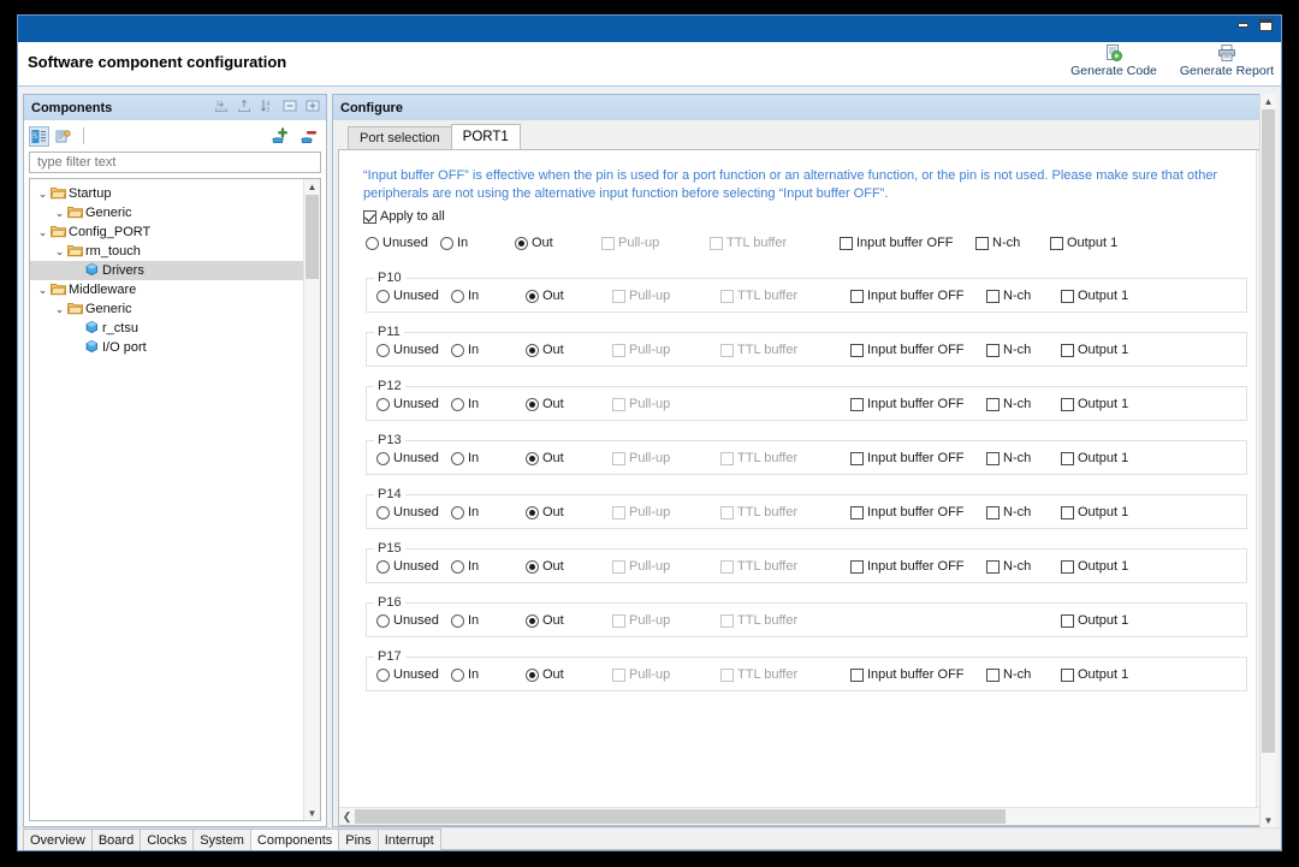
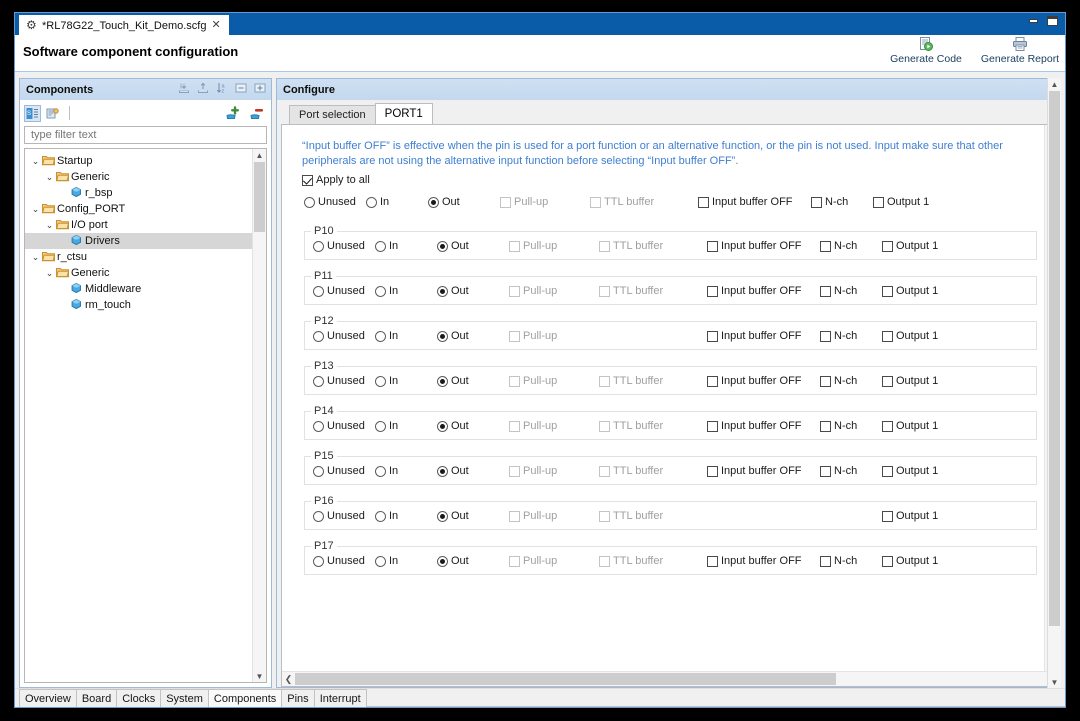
+ *RL78G22_Touch_Kit_Demo.scfg
+ ✕
  Software component configuration
  Generate Code
  Generate Report
  Components
  type filter text
  ⌄
  Startup
  ⌄
  Generic
+ r_bsp
  ⌄
  Config_PORT
  ⌄
- rm_touch
+ I/O port
  Drivers
  ⌄
- Middleware
+ r_ctsu
  ⌄
  Generic
- r_ctsu
+ Middleware
- I/O port
+ rm_touch
  ▲
  ▼
  Configure
  Port selection
  PORT1
- “Input buffer OFF” is effective when the pin is used for a port function or an alternative function, or the pin is not used. Please make sure that other peripherals are not using the alternative input function before selecting “Input buffer OFF”.
+ “Input buffer OFF” is effective when the pin is used for a port function or an alternative function, or the pin is not used. Input make sure that other peripherals are not using the alternative input function before selecting “Input buffer OFF”.
  Apply to all
  Unused
  In
  Out
  Pull-up
  TTL buffer
  Input buffer OFF
  N-ch
  Output 1
  P10
  Unused
  In
  Out
  Pull-up
  TTL buffer
  Input buffer OFF
  N-ch
  Output 1
  P11
  Unused
  In
  Out
  Pull-up
  TTL buffer
  Input buffer OFF
  N-ch
  Output 1
  P12
  Unused
  In
  Out
  Pull-up
  Input buffer OFF
  N-ch
  Output 1
  P13
  Unused
  In
  Out
  Pull-up
  TTL buffer
  Input buffer OFF
  N-ch
  Output 1
  P14
  Unused
  In
  Out
  Pull-up
  TTL buffer
  Input buffer OFF
  N-ch
  Output 1
  P15
  Unused
  In
  Out
  Pull-up
  TTL buffer
  Input buffer OFF
  N-ch
  Output 1
  P16
  Unused
  In
  Out
  Pull-up
  TTL buffer
  Output 1
  P17
  Unused
  In
  Out
  Pull-up
  TTL buffer
  Input buffer OFF
  N-ch
  Output 1
  ❮
  ▲
  ▼
  Overview
  Board
  Clocks
  System
  Components
  Pins
  Interrupt
